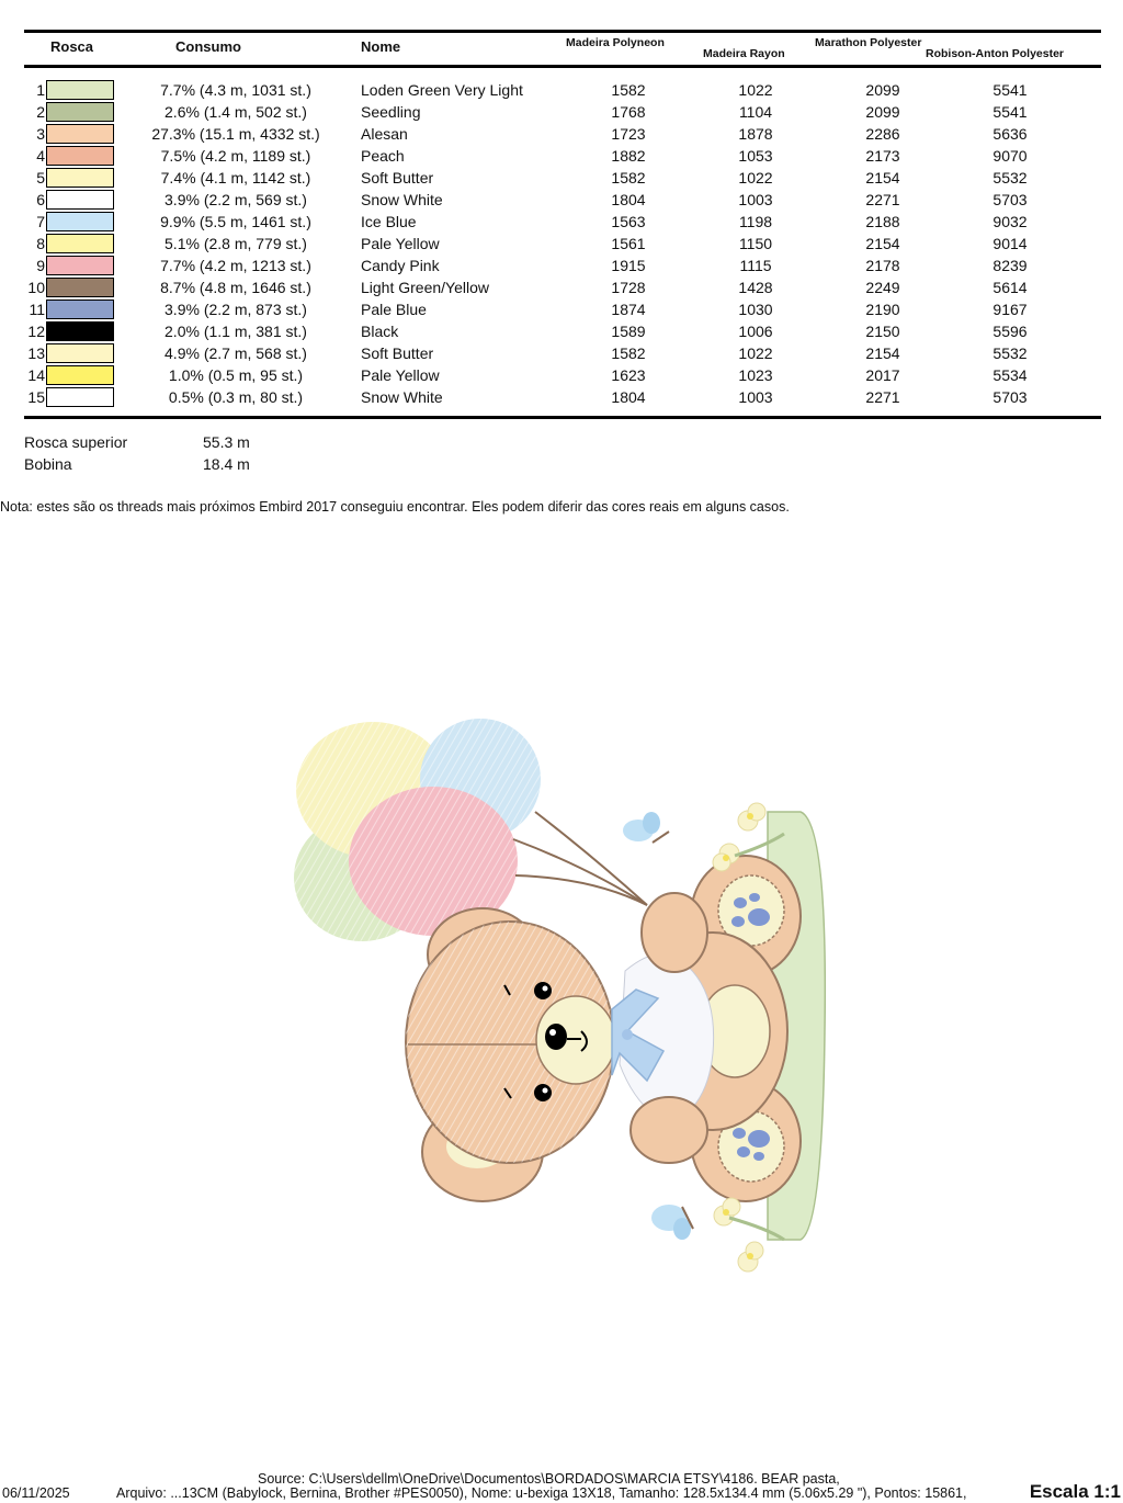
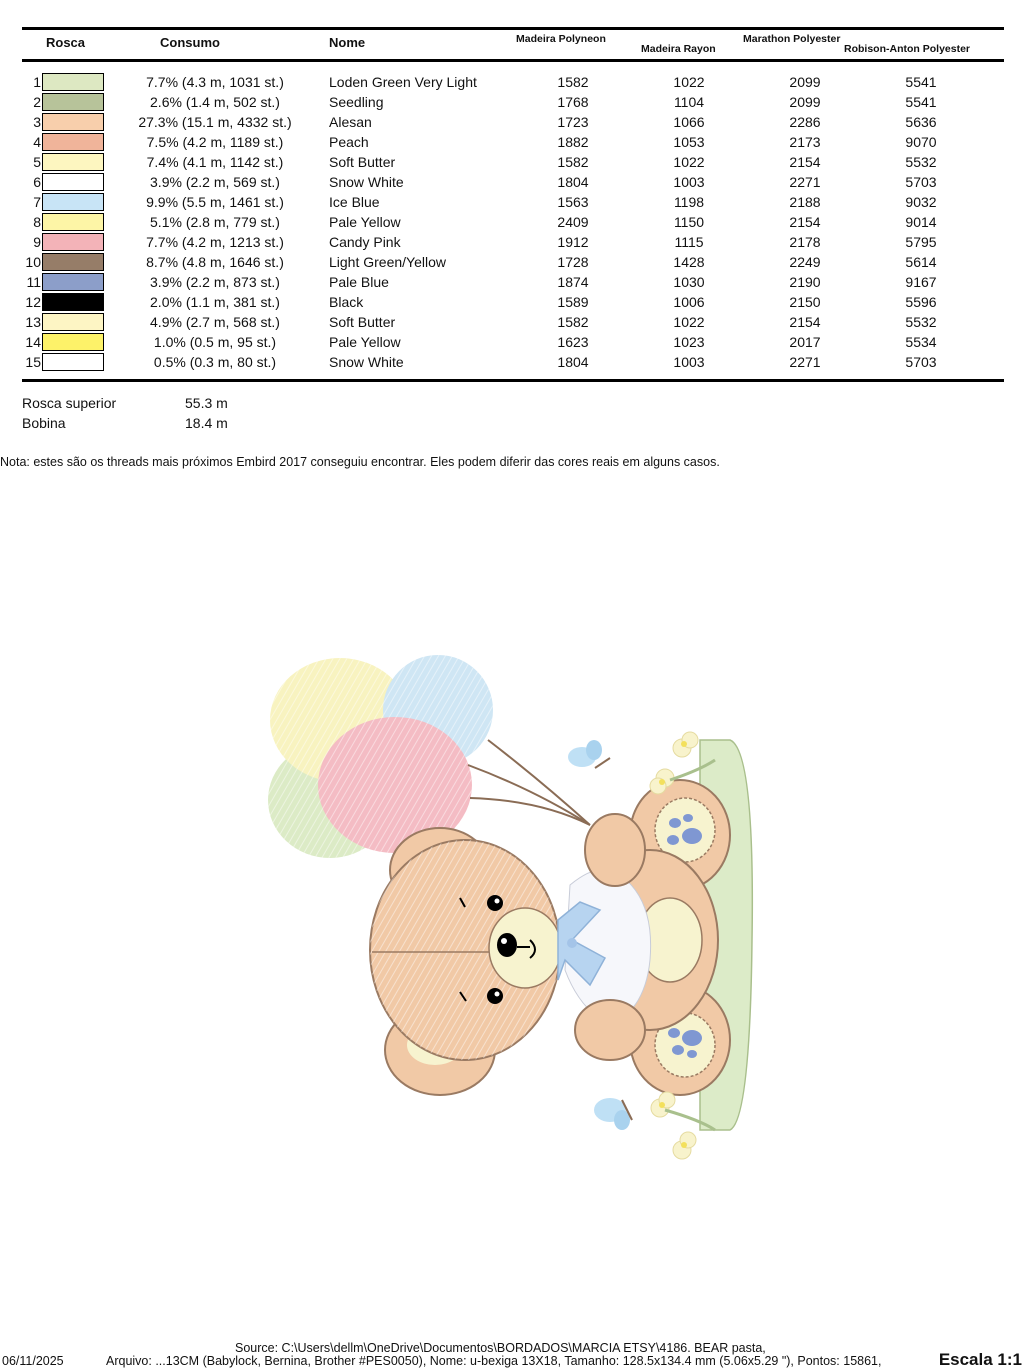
  Rosca
  Consumo
  Nome
  Madeira Polyneon
  Madeira Rayon
  Marathon Polyester
  Robison-Anton Polyester
  1
  7.7% (4.3 m, 1031 st.)
  Loden Green Very Light
  1582
  1022
  2099
  5541
  2
  2.6% (1.4 m, 502 st.)
  Seedling
  1768
  1104
  2099
  5541
  3
  27.3% (15.1 m, 4332 st.)
  Alesan
  1723
- 1878
+ 1066
  2286
  5636
  4
  7.5% (4.2 m, 1189 st.)
  Peach
  1882
  1053
  2173
  9070
  5
  7.4% (4.1 m, 1142 st.)
  Soft Butter
  1582
  1022
  2154
  5532
  6
  3.9% (2.2 m, 569 st.)
  Snow White
  1804
  1003
  2271
  5703
  7
  9.9% (5.5 m, 1461 st.)
  Ice Blue
  1563
  1198
  2188
  9032
  8
  5.1% (2.8 m, 779 st.)
  Pale Yellow
- 1561
+ 2409
  1150
  2154
  9014
  9
  7.7% (4.2 m, 1213 st.)
  Candy Pink
- 1915
+ 1912
  1115
  2178
- 8239
+ 5795
  10
  8.7% (4.8 m, 1646 st.)
  Light Green/Yellow
  1728
  1428
  2249
  5614
  11
  3.9% (2.2 m, 873 st.)
  Pale Blue
  1874
  1030
  2190
  9167
  12
  2.0% (1.1 m, 381 st.)
  Black
  1589
  1006
  2150
  5596
  13
  4.9% (2.7 m, 568 st.)
  Soft Butter
  1582
  1022
  2154
  5532
  14
  1.0% (0.5 m, 95 st.)
  Pale Yellow
  1623
  1023
  2017
  5534
  15
  0.5% (0.3 m, 80 st.)
  Snow White
  1804
  1003
  2271
  5703
  Rosca superior
  55.3 m
  Bobina
  18.4 m
  Nota: estes são os threads mais próximos Embird 2017 conseguiu encontrar. Eles podem diferir das cores reais em alguns casos.
  06/11/2025
  Source: C:\Users\dellm\OneDrive\Documentos\BORDADOS\MARCIA ETSY\4186. BEAR pasta,
  Arquivo: ...13CM (Babylock, Bernina, Brother #PES0050), Nome: u-bexiga 13X18, Tamanho: 128.5x134.4 mm (5.06x5.29 "), Pontos: 15861,
  Escala 1:1
